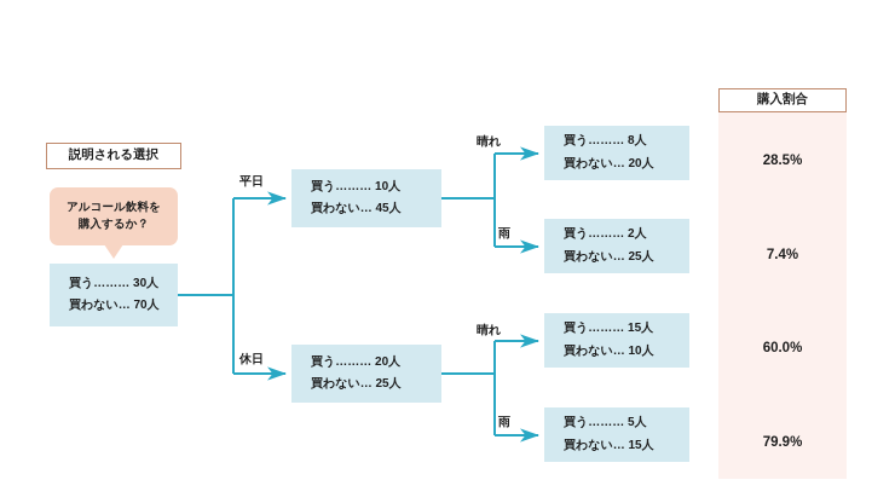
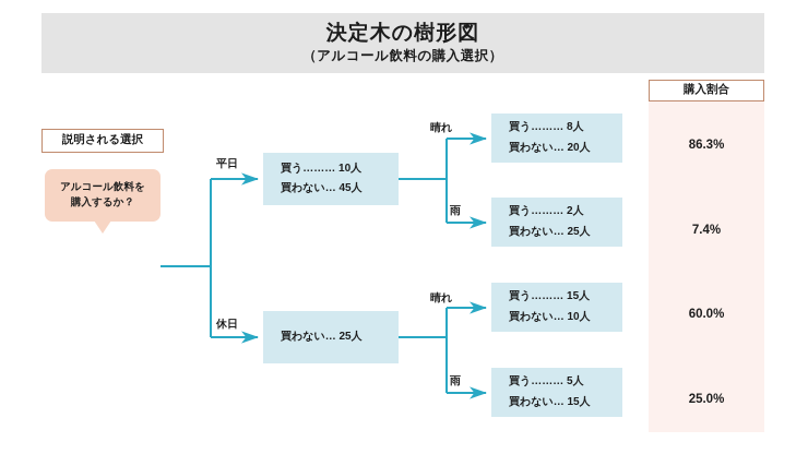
+ 決定木の樹形図
+ （アルコール飲料の購入選択）
  説明される選択
  アルコール飲料を
  購入するか？
- 買う……… 30人
- 買わない… 70人
  買う……… 10人
  買わない… 45人
- 買う……… 20人
  買わない… 25人
  買う……… 8人
  買わない… 20人
  買う……… 2人
  買わない… 25人
  買う……… 15人
  買わない… 10人
  買う……… 5人
  買わない… 15人
  平日
  休日
  晴れ
  雨
  晴れ
  雨
  購入割合
- 28.5%
+ 86.3%
  7.4%
  60.0%
- 79.9%
+ 25.0%
